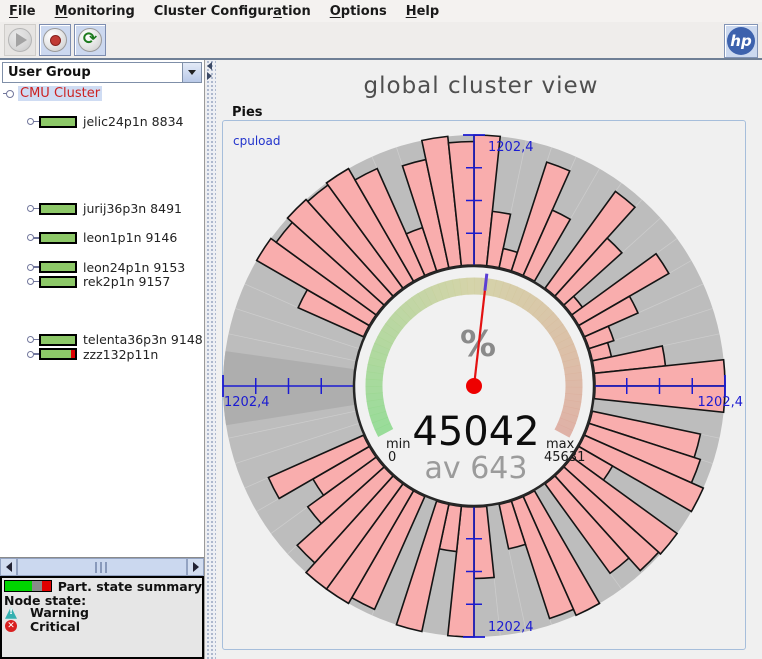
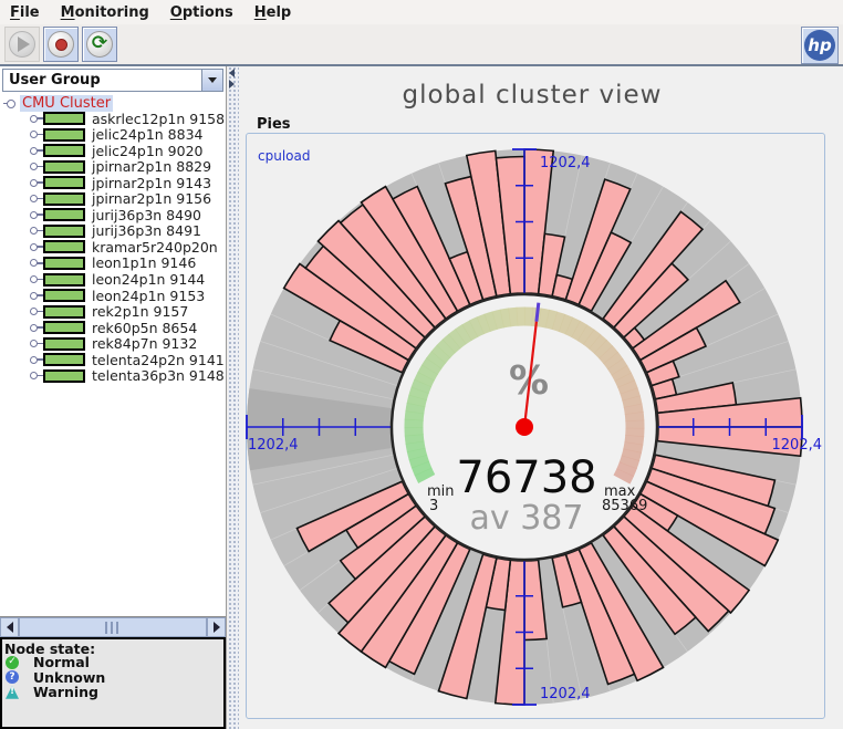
  File
  Monitoring
- Cluster Configuration
  Options
  Help
  ⟳
  hp
  User Group
  CMU Cluster
+ askrlec12p1n 9158
  jelic24p1n 8834
+ jelic24p1n 9020
+ jpirnar2p1n 8829
+ jpirnar2p1n 9143
+ jpirnar2p1n 9156
+ jurij36p3n 8490
  jurij36p3n 8491
+ kramar5r240p20n
  leon1p1n 9146
+ leon24p1n 9144
  leon24p1n 9153
  rek2p1n 9157
+ rek60p5n 8654
+ rek84p7n 9132
+ telenta24p2n 9141
  telenta36p3n 9148
- zzz132p11n
- Part. state summary
  Node state:
+ ✓
+ Normal
+ ?
+ Unknown
  !
  Warning
- ✕
- Critical
  global cluster view
  Pies
  cpuload
  1202,4
  1202,4
  1202,4
  1202,4
- 45042
+ 76738
- av 643
+ av 387
  min
- 0
+ 3
  max
- 45631
+ 85369
